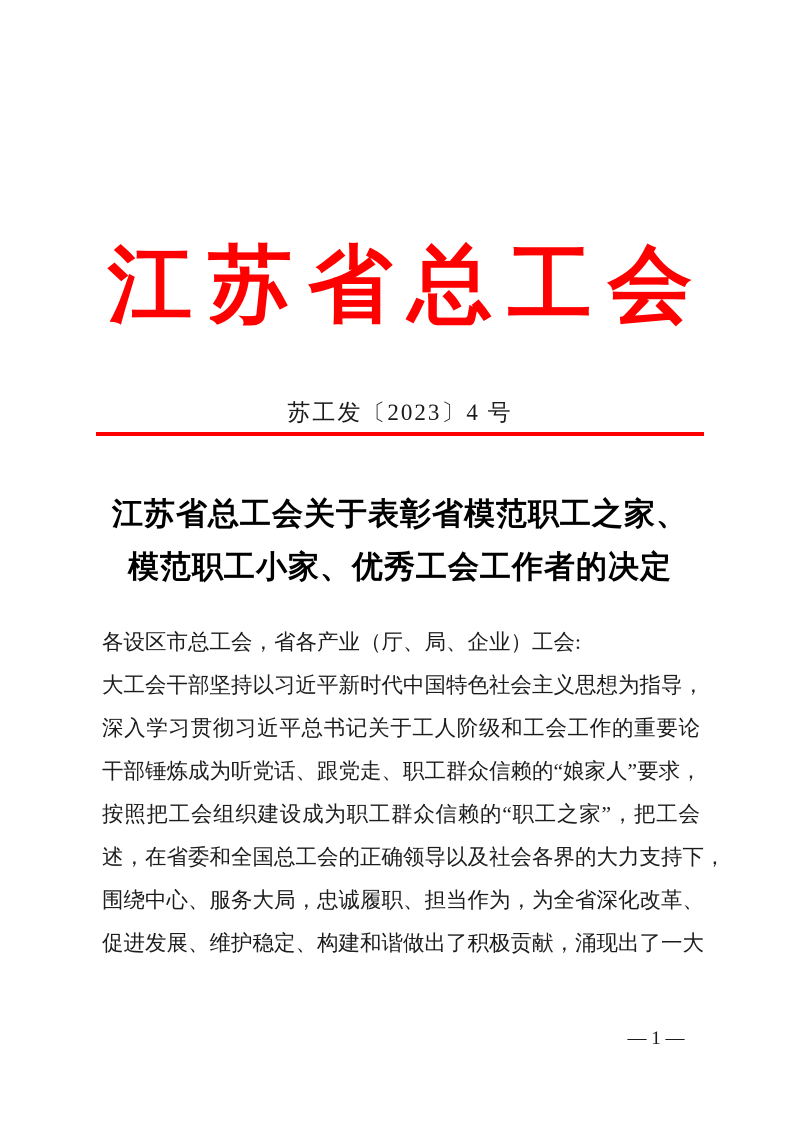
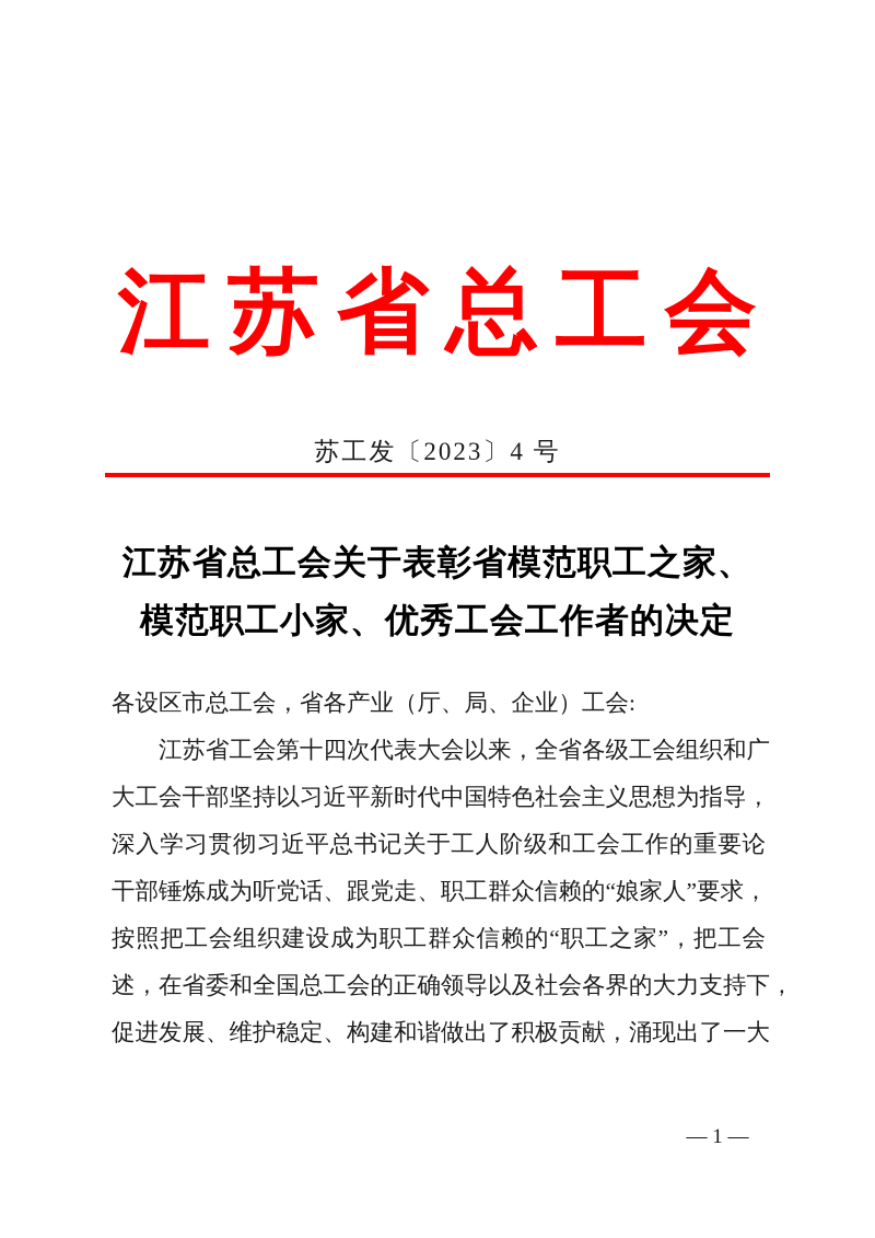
  江苏省总工会
  苏工发〔2023〕4 号
  江苏省总工会关于表彰省模范职工之家、
  模范职工小家、优秀工会工作者的决定
  各设区市总工会，省各产业（厅、局、企业）工会:
+ 江苏省工会第十四次代表大会以来，全省各级工会组织和广
  大工会干部坚持以习近平新时代中国特色社会主义思想为指导，
  深入学习贯彻习近平总书记关于工人阶级和工会工作的重要论
  干部锤炼成为听党话、跟党走、职工群众信赖的“娘家人”要求，
  按照把工会组织建设成为职工群众信赖的“职工之家”，把工会
  述，在省委和全国总工会的正确领导以及社会各界的大力支持下，
- 围绕中心、服务大局，忠诚履职、担当作为，为全省深化改革、
  促进发展、维护稳定、构建和谐做出了积极贡献，涌现出了一大
  — 1 —
